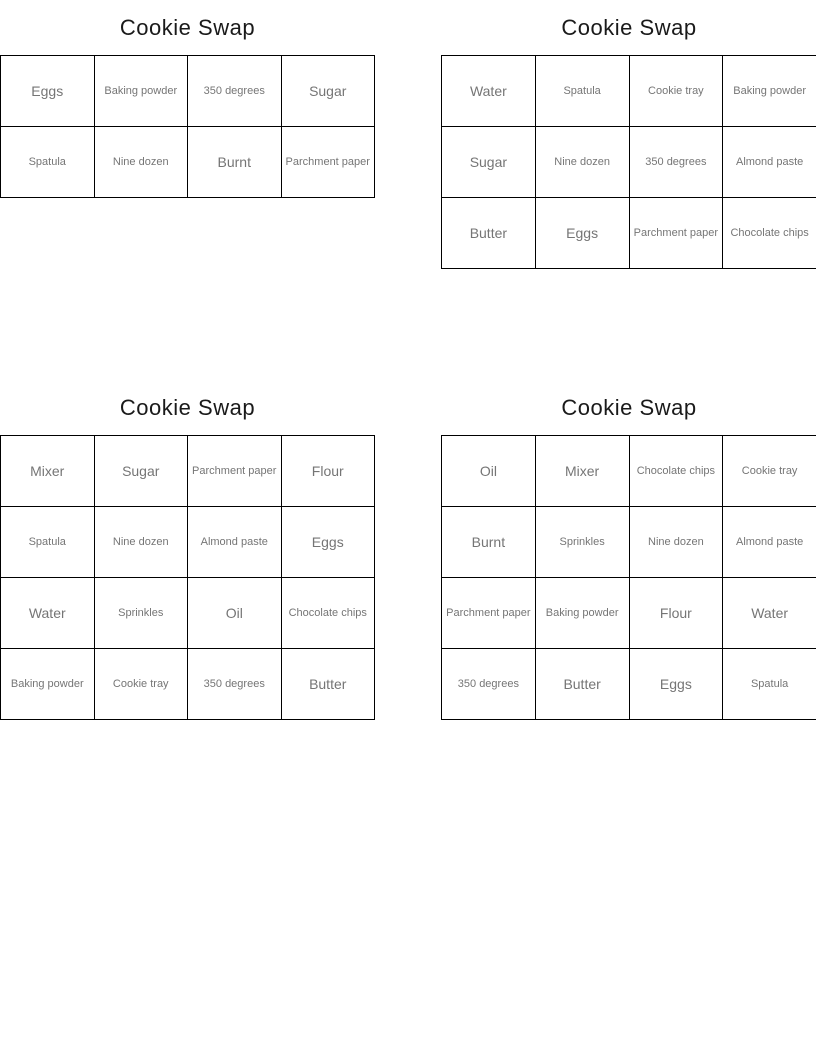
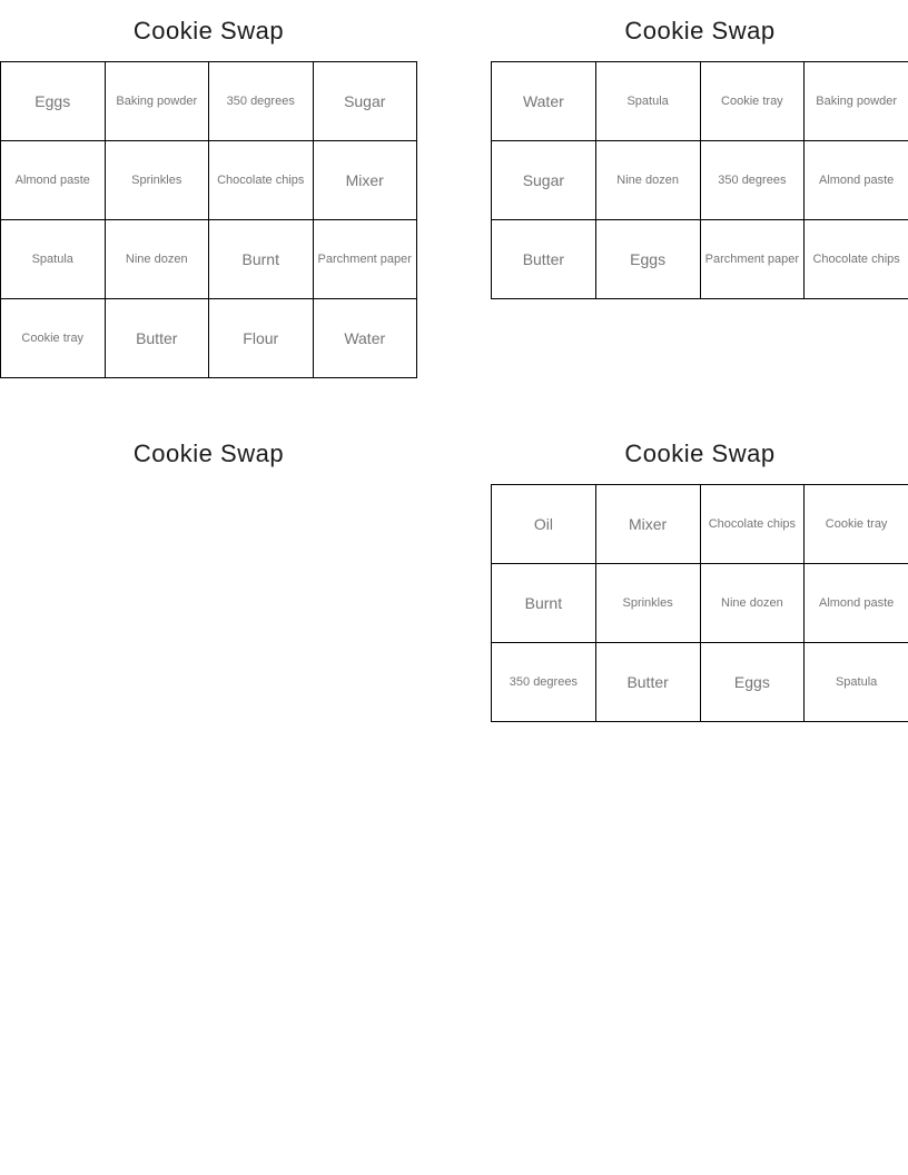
  Cookie Swap
  Eggs	Baking powder	350 degrees	Sugar
+ Almond paste	Sprinkles	Chocolate chips	Mixer
  Spatula	Nine dozen	Burnt	Parchment paper
+ Cookie tray	Butter	Flour	Water
  Cookie Swap
  Water	Spatula	Cookie tray	Baking powder
  Sugar	Nine dozen	350 degrees	Almond paste
  Butter	Eggs	Parchment paper	Chocolate chips
  Cookie Swap
- Mixer	Sugar	Parchment paper	Flour
- Spatula	Nine dozen	Almond paste	Eggs
- Water	Sprinkles	Oil	Chocolate chips
- Baking powder	Cookie tray	350 degrees	Butter
  Cookie Swap
  Oil	Mixer	Chocolate chips	Cookie tray
  Burnt	Sprinkles	Nine dozen	Almond paste
- Parchment paper	Baking powder	Flour	Water
  350 degrees	Butter	Eggs	Spatula
